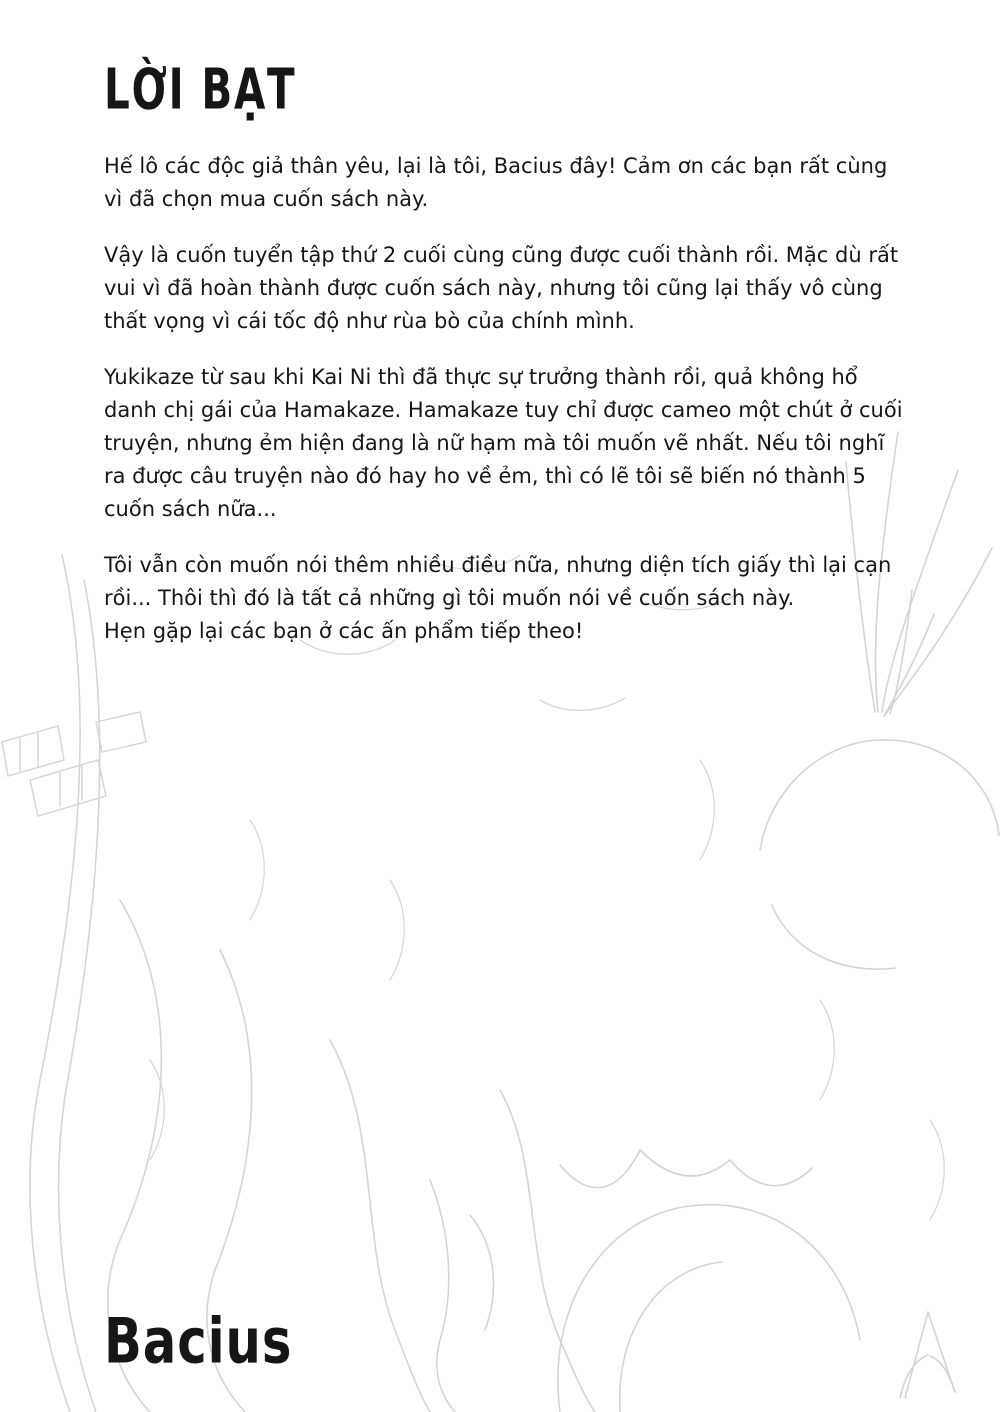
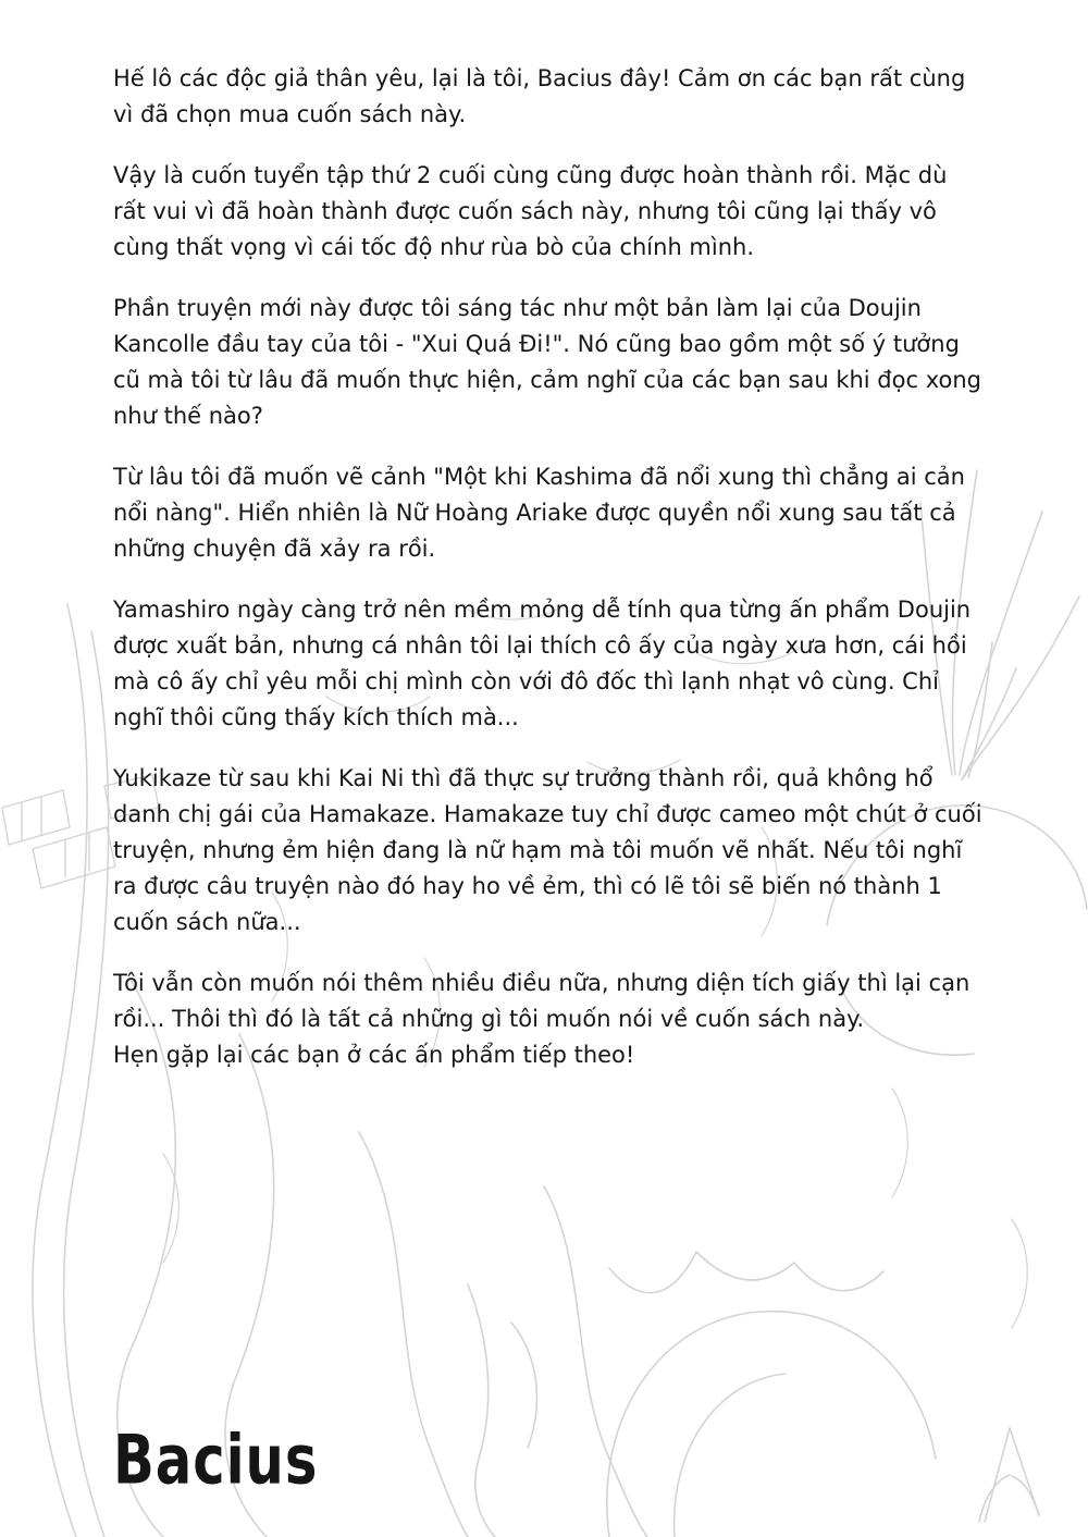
- LỜI BẠT
  Hế lô các độc giả thân yêu, lại là tôi, Bacius đây! Cảm ơn các bạn rất cùng vì đã chọn mua cuốn sách này.
- Vậy là cuốn tuyển tập thứ 2 cuối cùng cũng được cuối thành rồi. Mặc dù rất vui vì đã hoàn thành được cuốn sách này, nhưng tôi cũng lại thấy vô cùng thất vọng vì cái tốc độ như rùa bò của chính mình.
+ Vậy là cuốn tuyển tập thứ 2 cuối cùng cũng được hoàn thành rồi. Mặc dù rất vui vì đã hoàn thành được cuốn sách này, nhưng tôi cũng lại thấy vô cùng thất vọng vì cái tốc độ như rùa bò của chính mình.
+ Phần truyện mới này được tôi sáng tác như một bản làm lại của Doujin Kancolle đầu tay của tôi - "Xui Quá Đi!". Nó cũng bao gồm một số ý tưởng cũ mà tôi từ lâu đã muốn thực hiện, cảm nghĩ của các bạn sau khi đọc xong như thế nào?
+ Từ lâu tôi đã muốn vẽ cảnh "Một khi Kashima đã nổi xung thì chẳng ai cản nổi nàng". Hiển nhiên là Nữ Hoàng Ariake được quyền nổi xung sau tất cả những chuyện đã xảy ra rồi.
+ Yamashiro ngày càng trở nên mềm mỏng dễ tính qua từng ấn phẩm Doujin được xuất bản, nhưng cá nhân tôi lại thích cô ấy của ngày xưa hơn, cái hồi mà cô ấy chỉ yêu mỗi chị mình còn với đô đốc thì lạnh nhạt vô cùng. Chỉ nghĩ thôi cũng thấy kích thích mà...
- Yukikaze từ sau khi Kai Ni thì đã thực sự trưởng thành rồi, quả không hổ danh chị gái của Hamakaze. Hamakaze tuy chỉ được cameo một chút ở cuối truyện, nhưng ẻm hiện đang là nữ hạm mà tôi muốn vẽ nhất. Nếu tôi nghĩ ra được câu truyện nào đó hay ho về ẻm, thì có lẽ tôi sẽ biến nó thành 5 cuốn sách nữa...
+ Yukikaze từ sau khi Kai Ni thì đã thực sự trưởng thành rồi, quả không hổ danh chị gái của Hamakaze. Hamakaze tuy chỉ được cameo một chút ở cuối truyện, nhưng ẻm hiện đang là nữ hạm mà tôi muốn vẽ nhất. Nếu tôi nghĩ ra được câu truyện nào đó hay ho về ẻm, thì có lẽ tôi sẽ biến nó thành 1 cuốn sách nữa...
  Tôi vẫn còn muốn nói thêm nhiều điều nữa, nhưng diện tích giấy thì lại cạn rồi... Thôi thì đó là tất cả những gì tôi muốn nói về cuốn sách này.
  Hẹn gặp lại các bạn ở các ấn phẩm tiếp theo!
  Bacius
